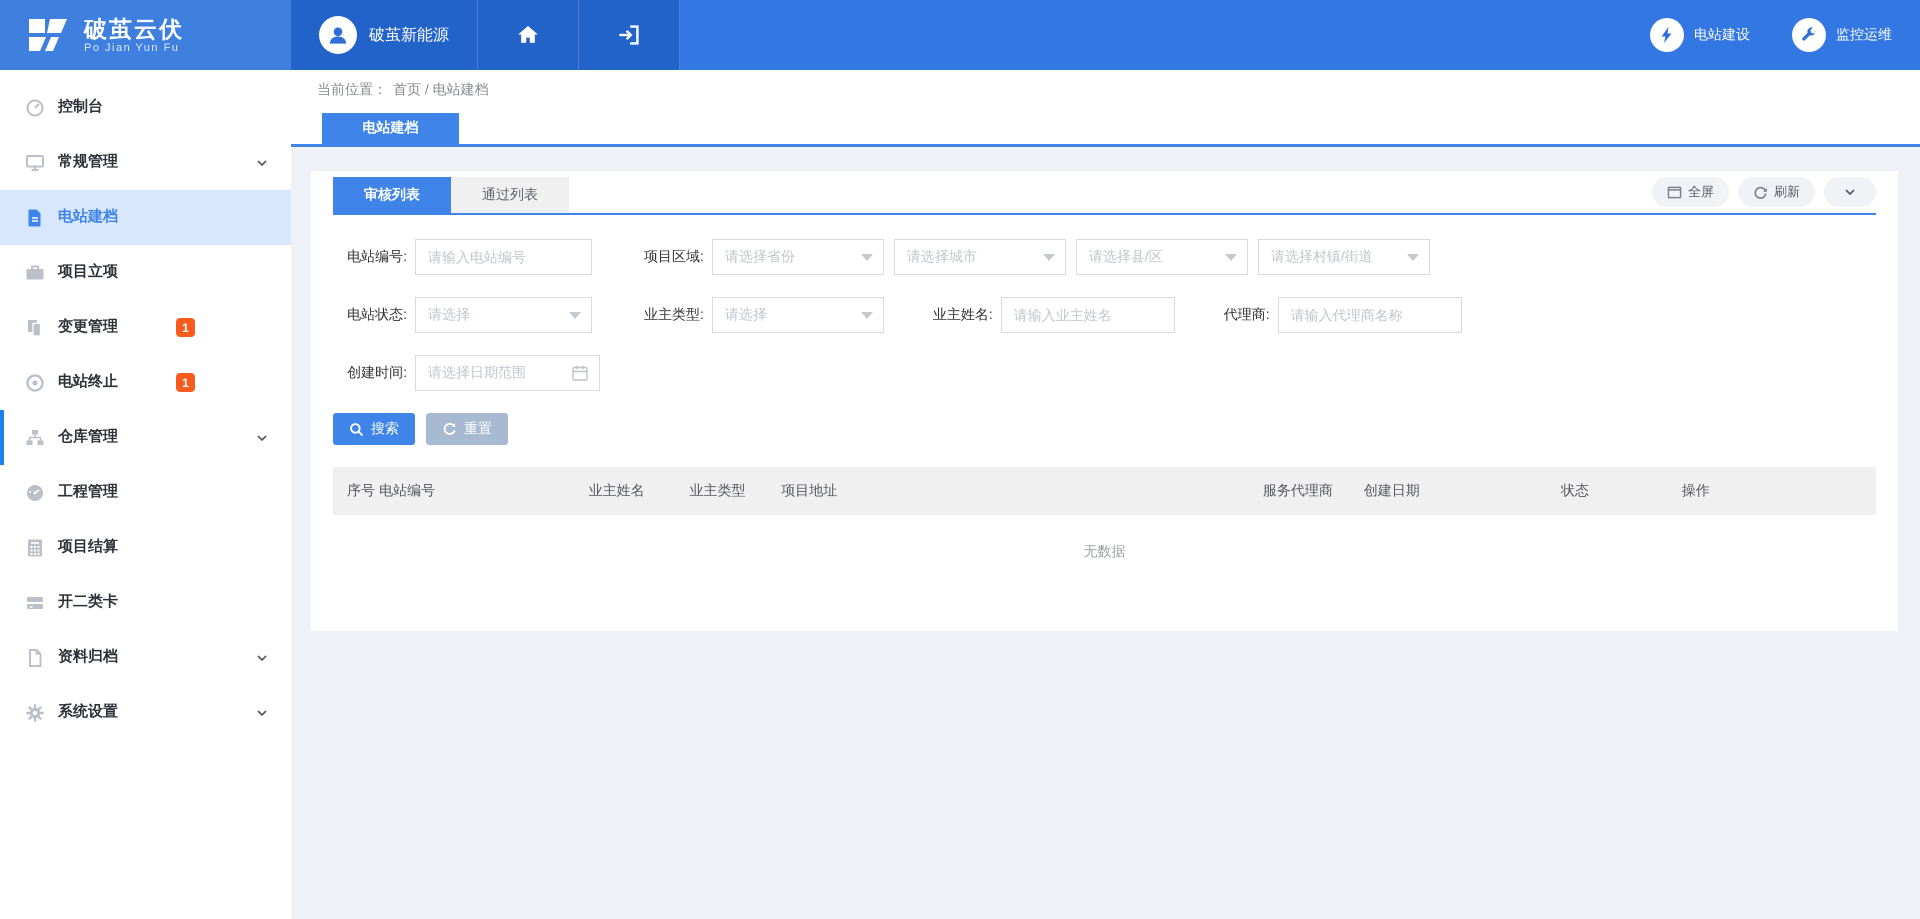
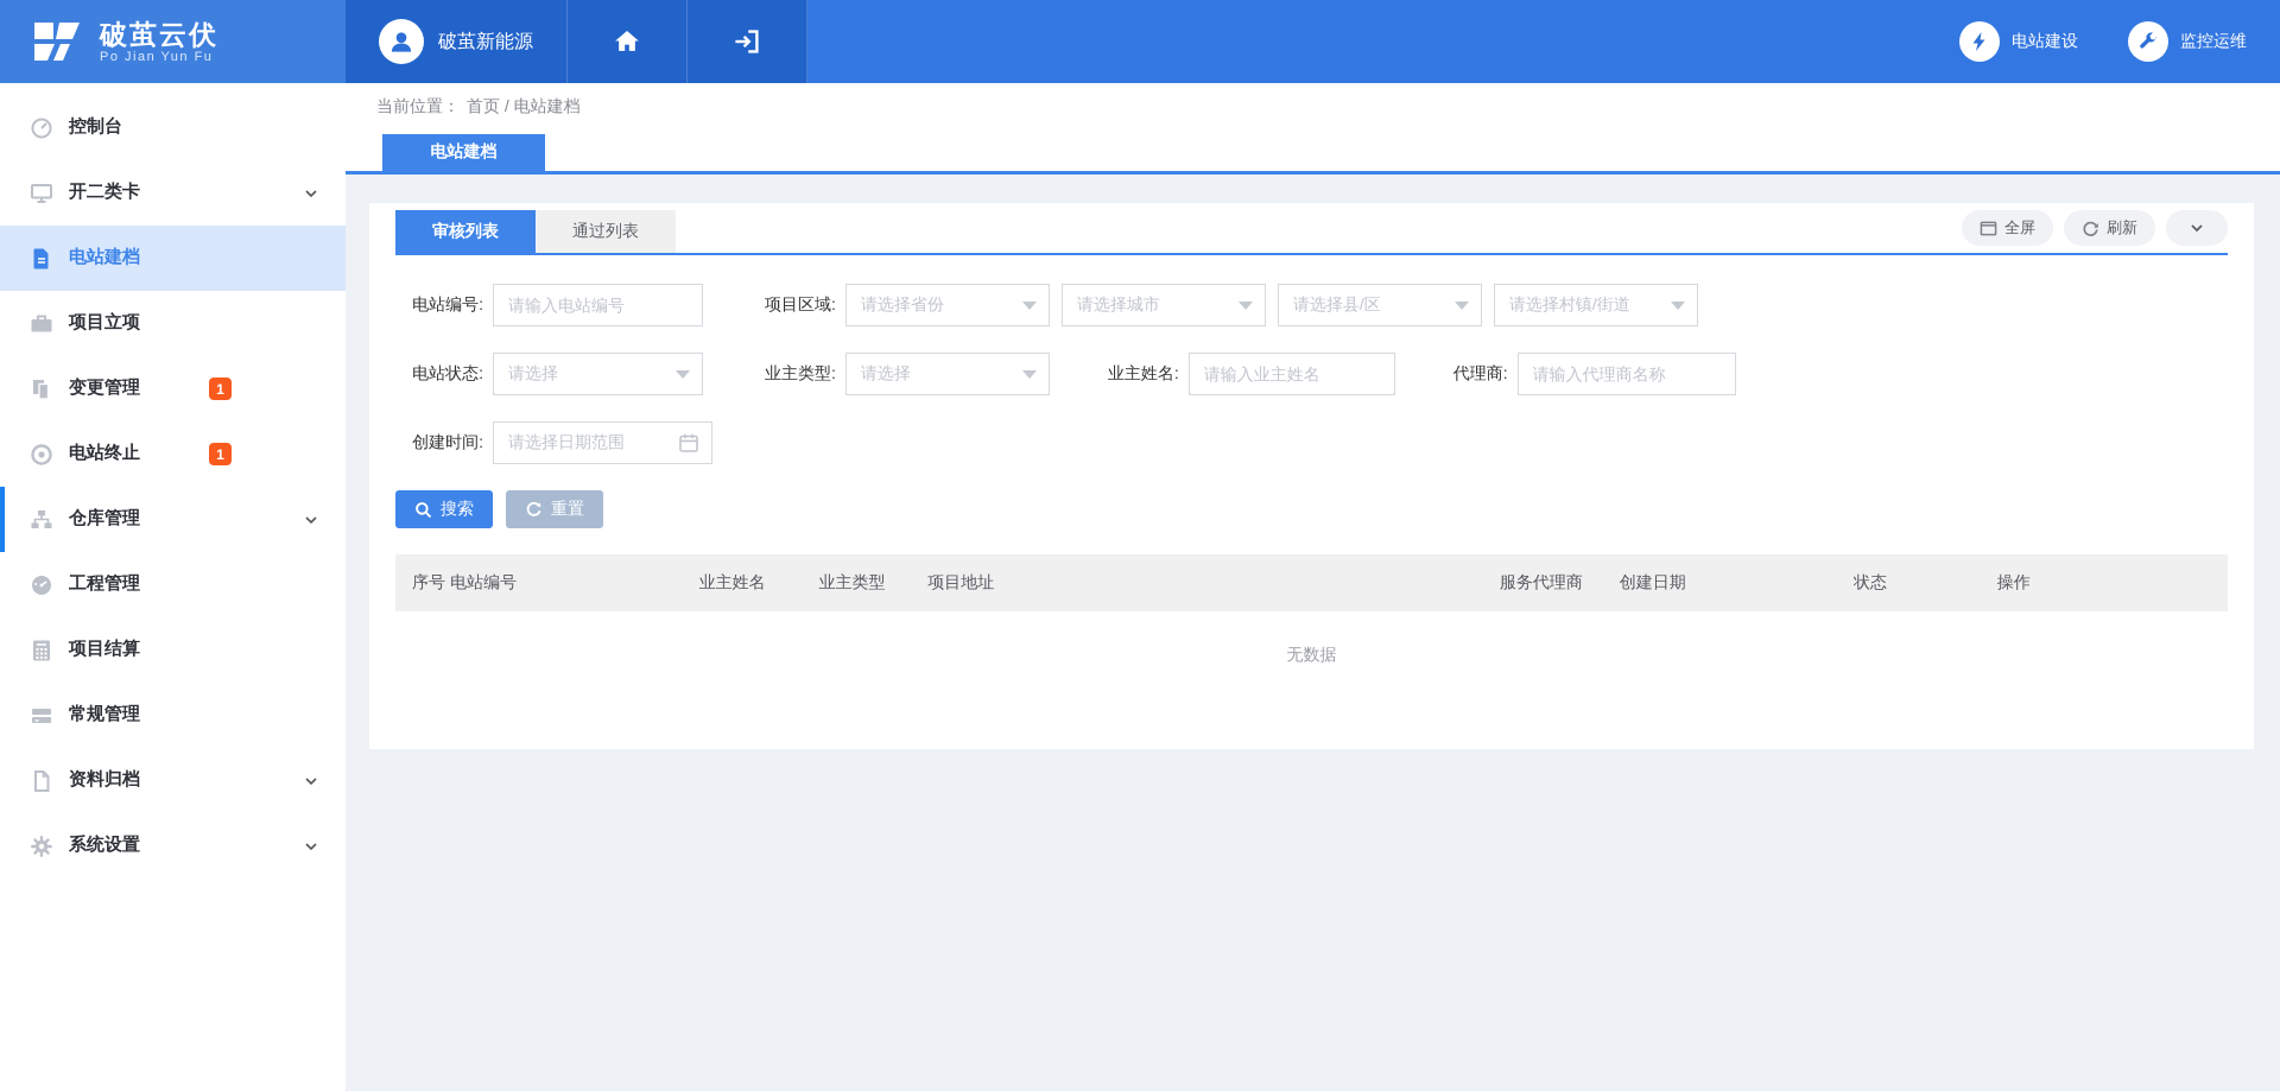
  破茧云伏
  Po Jian Yun Fu
  破茧新能源
  电站建设
  监控运维
  控制台
- 常规管理
+ 开二类卡
  电站建档
  项目立项
  变更管理
  1
  电站终止
  1
  仓库管理
  工程管理
  项目结算
- 开二类卡
+ 常规管理
  资料归档
  系统设置
  当前位置：
  首页 / 电站建档
  电站建档
  审核列表
  通过列表
  全屏
  刷新
  电站编号:
  请输入电站编号
  项目区域:
  请选择省份
  请选择城市
  请选择县/区
  请选择村镇/街道
  电站状态:
  请选择
  业主类型:
  请选择
  业主姓名:
  请输入业主姓名
  代理商:
  请输入代理商名称
  创建时间:
  请选择日期范围
  搜索
  重置
  序号
  电站编号
  业主姓名
  业主类型
  项目地址
  服务代理商
  创建日期
  状态
  操作
  无数据
